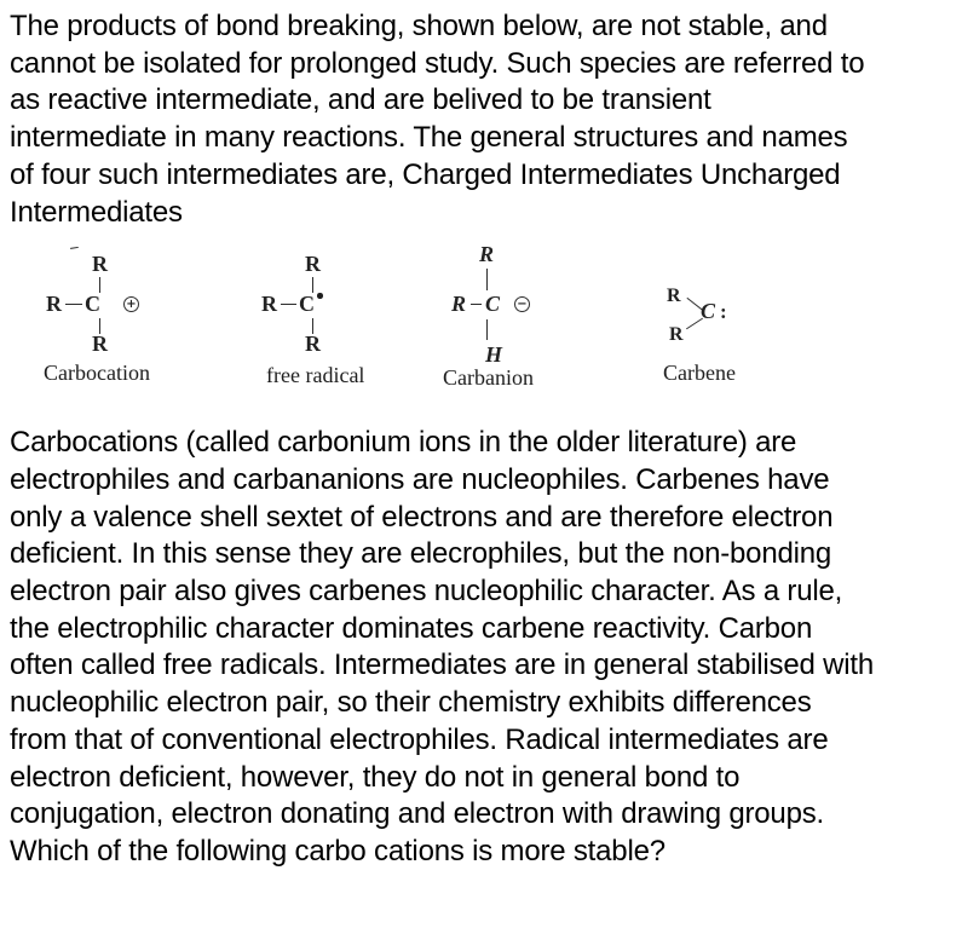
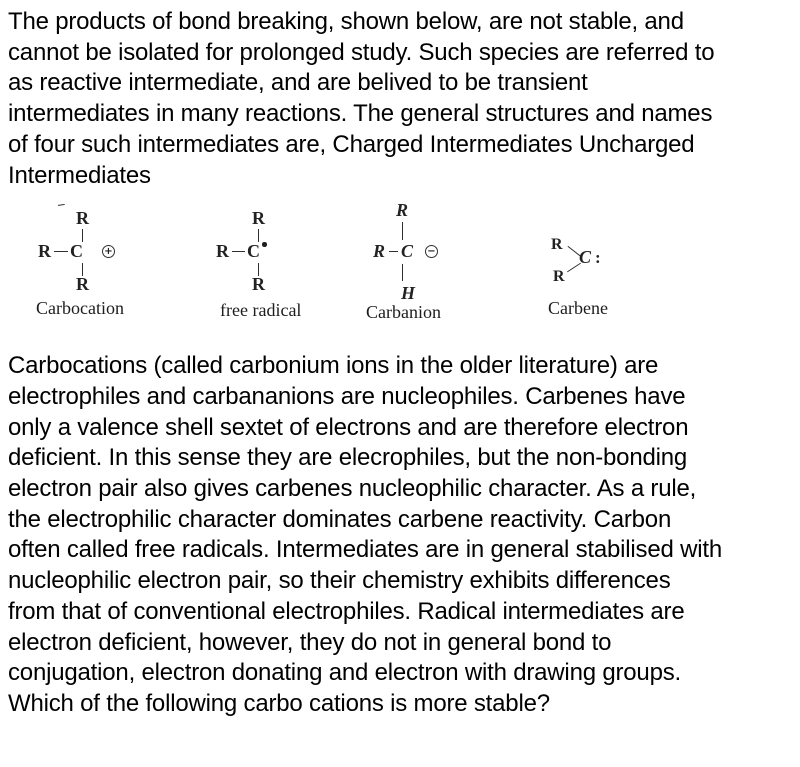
  The products of bond breaking, shown below, are not stable, and
  cannot be isolated for prolonged study. Such species are referred to
  as reactive intermediate, and are belived to be transient
- intermediate in many reactions. The general structures and names
+ intermediates in many reactions. The general structures and names
  of four such intermediates are, Charged Intermediates Uncharged
  Intermediates
  R
  R
  C
  +
  R
  Carbocation
  R
  R
  C
  R
  free radical
  R
  R
  C
  −
  H
  Carbanion
  R
  C
  :
  R
  Carbene
  Carbocations (called carbonium ions in the older literature) are
  electrophiles and carbananions are nucleophiles. Carbenes have
  only a valence shell sextet of electrons and are therefore electron
  deficient. In this sense they are elecrophiles, but the non-bonding
  electron pair also gives carbenes nucleophilic character. As a rule,
  the electrophilic character dominates carbene reactivity. Carbon
  often called free radicals. Intermediates are in general stabilised with
  nucleophilic electron pair, so their chemistry exhibits differences
  from that of conventional electrophiles. Radical intermediates are
  electron deficient, however, they do not in general bond to
  conjugation, electron donating and electron with drawing groups.
  Which of the following carbo cations is more stable?
